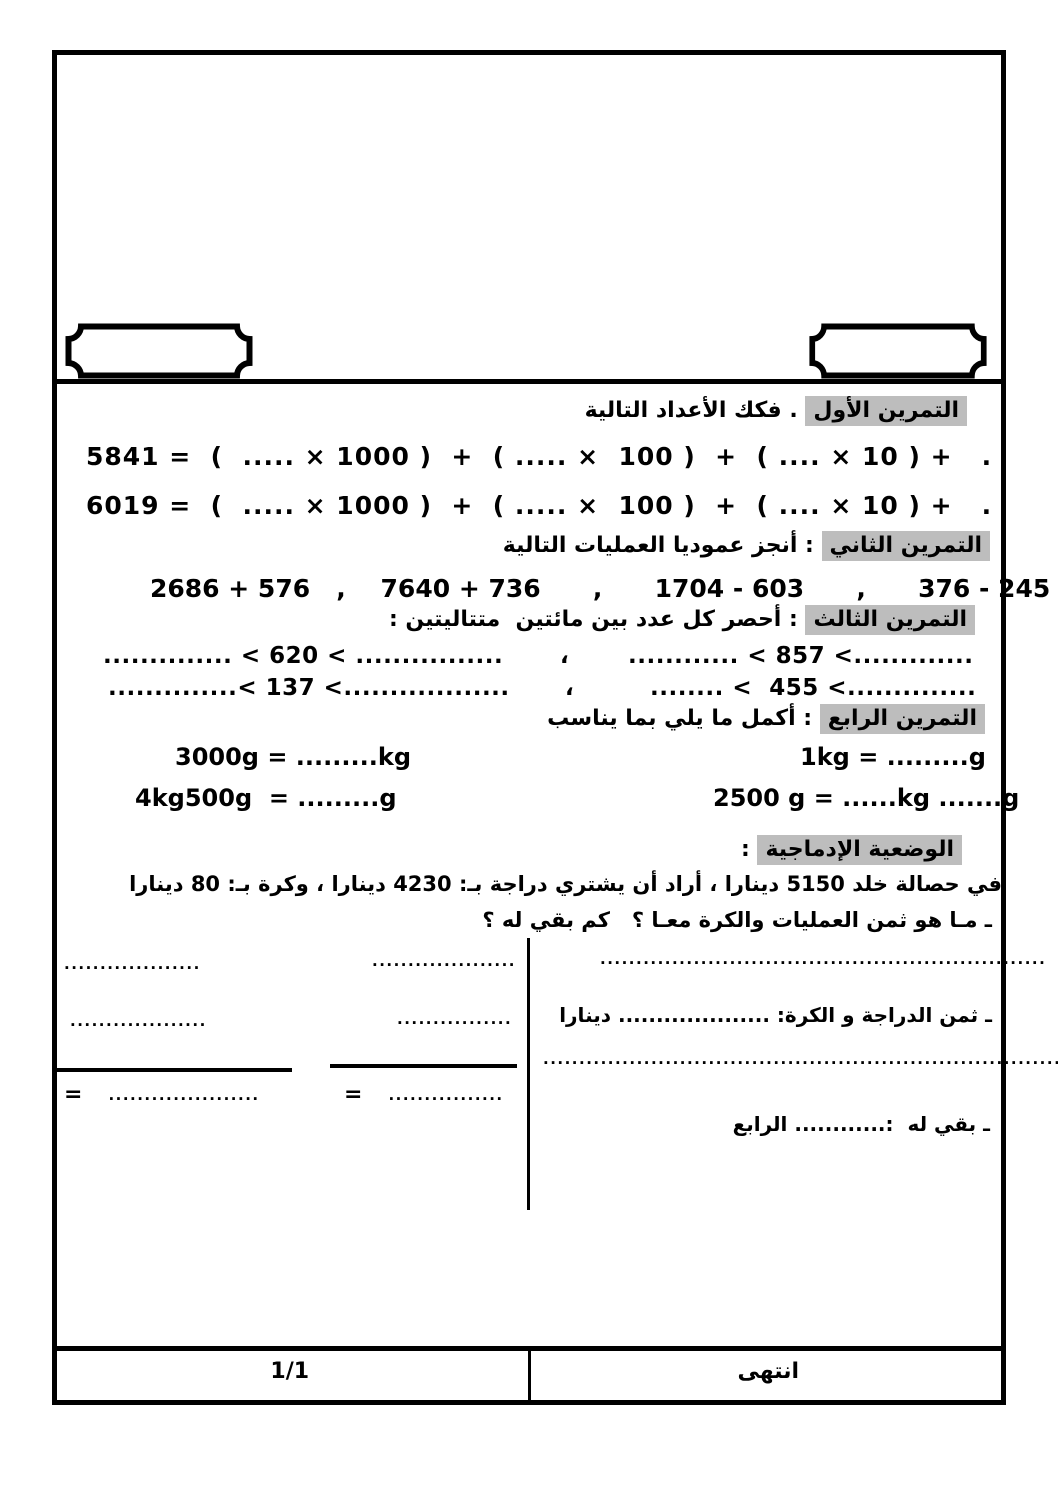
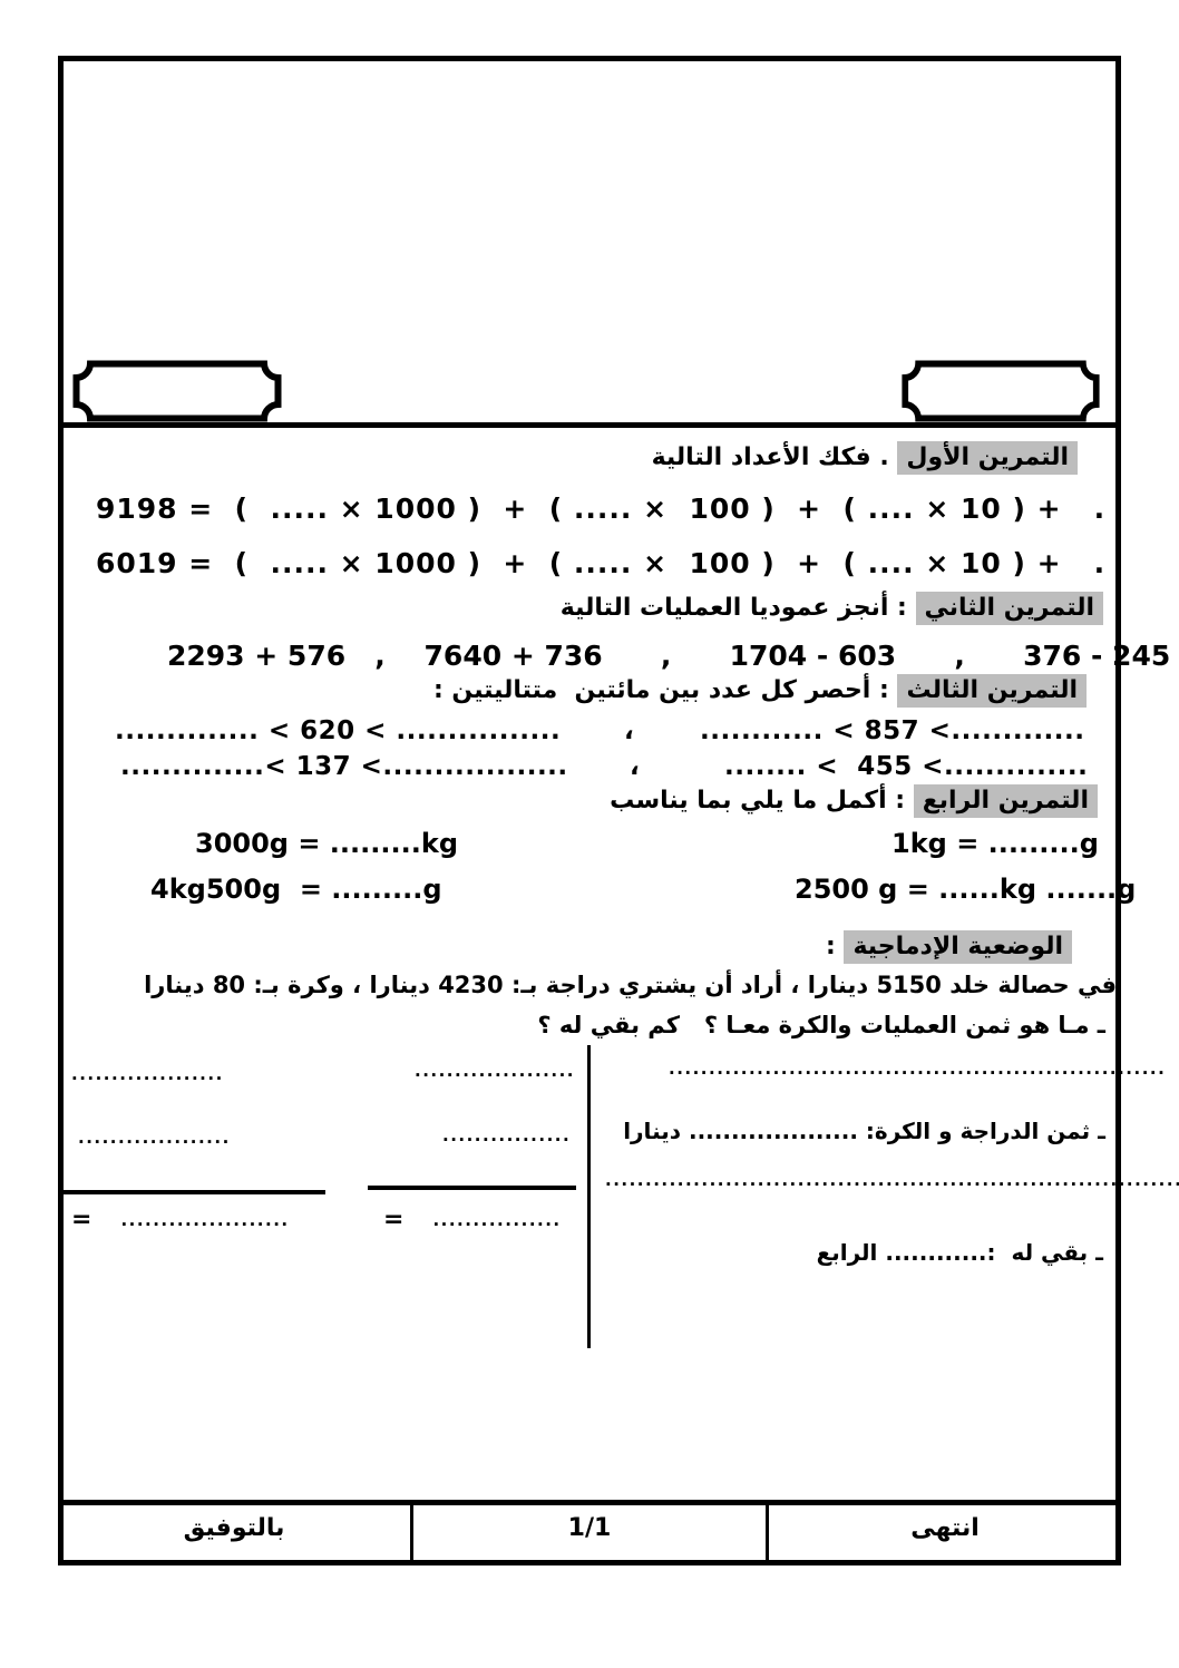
  التمرين الأول . فكك الأعداد التالية
- 5841 = ( ..... × 1000 ) + ( ..... × 100 ) + ( .... × 10 ) + .
+ 9198 = ( ..... × 1000 ) + ( ..... × 100 ) + ( .... × 10 ) + .
  6019 = ( ..... × 1000 ) + ( ..... × 100 ) + ( .... × 10 ) + .
  التمرين الثاني : أنجز عموديا العمليات التالية
- 2686 + 576 , 7640 + 736 , 1704 - 603 , 376 - 245
+ 2293 + 576 , 7640 + 736 , 1704 - 603 , 376 - 245
  التمرين الثالث : أحصر كل عدد بين مائتين متتاليتين :
  ............ < 857 <.............
  ،
  .............. < 620 < ................
  ........ < 455 <..............
  ،
  ..............< 137 <..................
  التمرين الرابع : أكمل ما يلي بما يناسب
  3000g = .........kg
  1kg = .........g
  4kg500g = .........g
  2500 g = ......kg .......g
  الوضعية الإدماجية :
  في حصالة خلد 5150 دينارا ، أراد أن يشتري دراجة بـ: 4230 دينارا ، وكرة بـ: 80 دينارا
  ـ مـا هو ثمن العمليات والكرة معـا ؟ كم بقي له ؟
  ..............................................................
  ـ ثمن الدراجة و الكرة: .................... دينارا
  .......................................................................
  ـ بقي له :............ الرابع
  ...................
  ....................
  ...................
  ................
  =
  .....................
  =
  ................
+ بالتوفيق
  1/1
  انتهى
